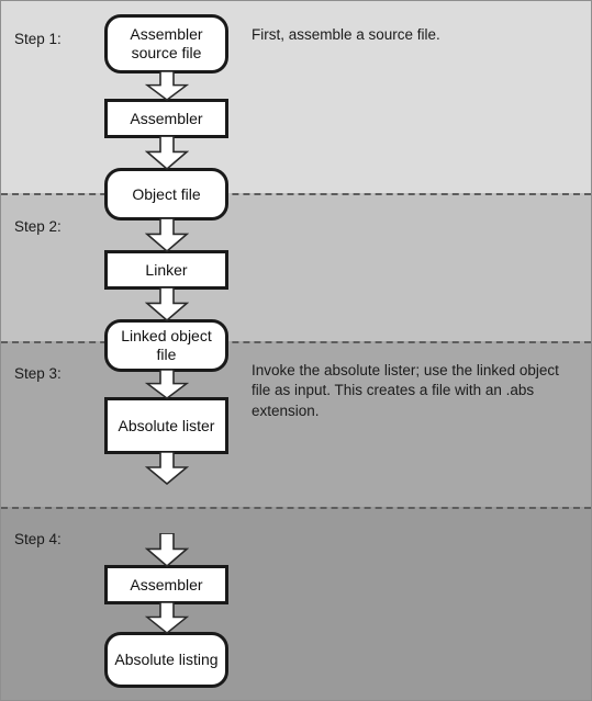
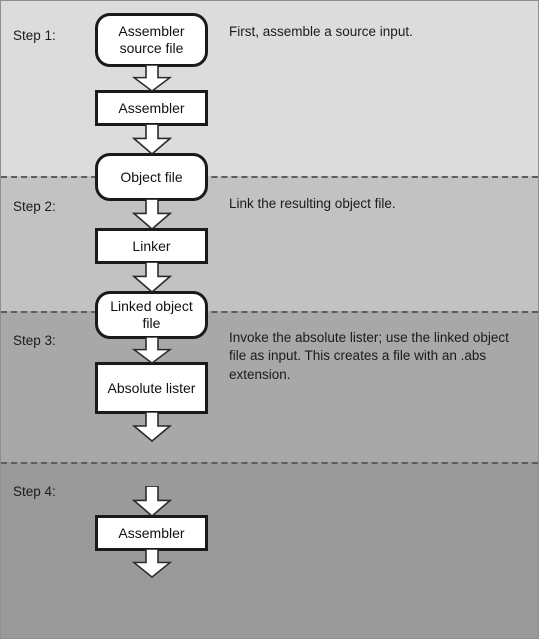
  Step 1:
  Step 2:
  Step 3:
  Step 4:
- First, assemble a source file.
+ First, assemble a source input.
+ Link the resulting object file.
  Invoke the absolute lister; use the linked object file as input. This creates a file with an .abs extension.
  Assembler source file
  Assembler
  Object file
  Linker
  Linked object file
  Absolute lister
  Assembler
- Absolute listing
